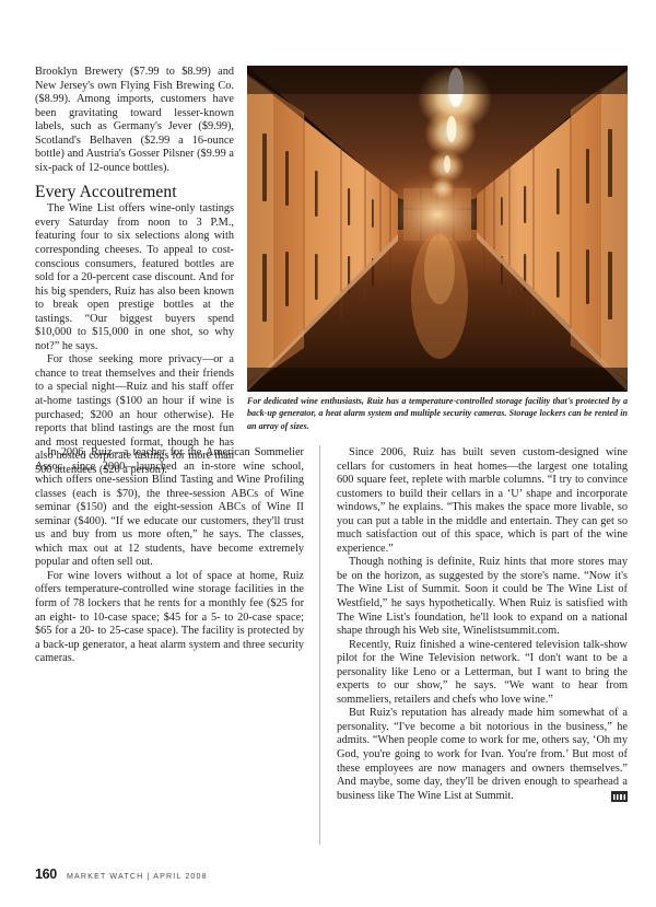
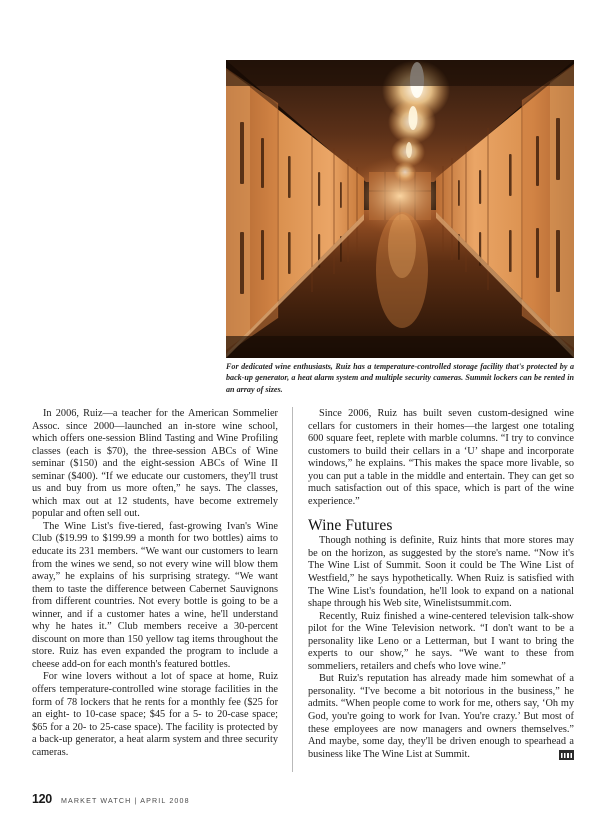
- For dedicated wine enthusiasts, Ruiz has a temperature-controlled storage facility that's protected by a back-up generator, a heat alarm system and multiple security cameras. Storage lockers can be rented in an array of sizes.
+ For dedicated wine enthusiasts, Ruiz has a temperature-controlled storage facility that's protected by a back-up generator, a heat alarm system and multiple security cameras. Summit lockers can be rented in an array of sizes.
- Brooklyn Brewery ($7.99 to $8.99) and New Jersey's own Flying Fish Brewing Co. ($8.99). Among imports, customers have been gravitating toward lesser-known labels, such as Germany's Jever ($9.99), Scotland's Belhaven ($2.99 a 16-ounce bottle) and Austria's Gosser Pilsner ($9.99 a six-pack of 12-ounce bottles).
- Every Accoutrement
- The Wine List offers wine-only tastings every Saturday from noon to 3 P.M., featuring four to six selections along with corresponding cheeses. To appeal to cost-conscious consumers, featured bottles are sold for a 20-percent case discount. And for his big spenders, Ruiz has also been known to break open prestige bottles at the tastings. “Our biggest buyers spend $10,000 to $15,000 in one shot, so why not?” he says.
- For those seeking more privacy—or a chance to treat themselves and their friends to a special night—Ruiz and his staff offer at-home tastings ($100 an hour if wine is purchased; $200 an hour otherwise). He reports that blind tastings are the most fun and most requested format, though he has also hosted corporate tastings for more than 500 attendees ($20 a person).
  In 2006, Ruiz—a teacher for the American Sommelier Assoc. since 2000—launched an in-store wine school, which offers one-session Blind Tasting and Wine Profiling classes (each is $70), the three-session ABCs of Wine seminar ($150) and the eight-session ABCs of Wine II seminar ($400). “If we educate our customers, they'll trust us and buy from us more often,” he says. The classes, which max out at 12 students, have become extremely popular and often sell out.
+ The Wine List's five-tiered, fast-growing Ivan's Wine Club ($19.99 to $199.99 a month for two bottles) aims to educate its 231 members. “We want our customers to learn from the wines we send, so not every wine will blow them away,” he explains of his surprising strategy. “We want them to taste the difference between Cabernet Sauvignons from different countries. Not every bottle is going to be a winner, and if a customer hates a wine, he'll understand why he hates it.” Club members receive a 30-percent discount on more than 150 yellow tag items throughout the store. Ruiz has even expanded the program to include a cheese add-on for each month's featured bottles.
  For wine lovers without a lot of space at home, Ruiz offers temperature-controlled wine storage facilities in the form of 78 lockers that he rents for a monthly fee ($25 for an eight- to 10-case space; $45 for a 5- to 20-case space; $65 for a 20- to 25-case space). The facility is protected by a back-up generator, a heat alarm system and three security cameras.
- Since 2006, Ruiz has built seven custom-designed wine cellars for customers in heat homes—the largest one totaling 600 square feet, replete with marble columns. “I try to convince customers to build their cellars in a ‘U’ shape and incorporate windows,” he explains. “This makes the space more livable, so you can put a table in the middle and entertain. They can get so much satisfaction out of this space, which is part of the wine experience.”
+ Since 2006, Ruiz has built seven custom-designed wine cellars for customers in their homes—the largest one totaling 600 square feet, replete with marble columns. “I try to convince customers to build their cellars in a ‘U’ shape and incorporate windows,” he explains. “This makes the space more livable, so you can put a table in the middle and entertain. They can get so much satisfaction out of this space, which is part of the wine experience.”
+ Wine Futures
  Though nothing is definite, Ruiz hints that more stores may be on the horizon, as suggested by the store's name. “Now it's The Wine List of Summit. Soon it could be The Wine List of Westfield,” he says hypothetically. When Ruiz is satisfied with The Wine List's foundation, he'll look to expand on a national shape through his Web site, Winelistsummit.com.
- Recently, Ruiz finished a wine-centered television talk-show pilot for the Wine Television network. “I don't want to be a personality like Leno or a Letterman, but I want to bring the experts to our show,” he says. “We want to hear from sommeliers, retailers and chefs who love wine.”
+ Recently, Ruiz finished a wine-centered television talk-show pilot for the Wine Television network. “I don't want to be a personality like Leno or a Letterman, but I want to bring the experts to our show,” he says. “We want to these from sommeliers, retailers and chefs who love wine.”
- But Ruiz's reputation has already made him somewhat of a personality. “I've become a bit notorious in the business,” he admits. “When people come to work for me, others say, ‘Oh my God, you're going to work for Ivan. You're from.’ But most of these employees are now managers and owners themselves.” And maybe, some day, they'll be driven enough to spearhead a business like The Wine List at Summit.
+ But Ruiz's reputation has already made him somewhat of a personality. “I've become a bit notorious in the business,” he admits. “When people come to work for me, others say, ‘Oh my God, you're going to work for Ivan. You're crazy.’ But most of these employees are now managers and owners themselves.” And maybe, some day, they'll be driven enough to spearhead a business like The Wine List at Summit.
- 160
+ 120
  MARKET WATCH | APRIL 2008
